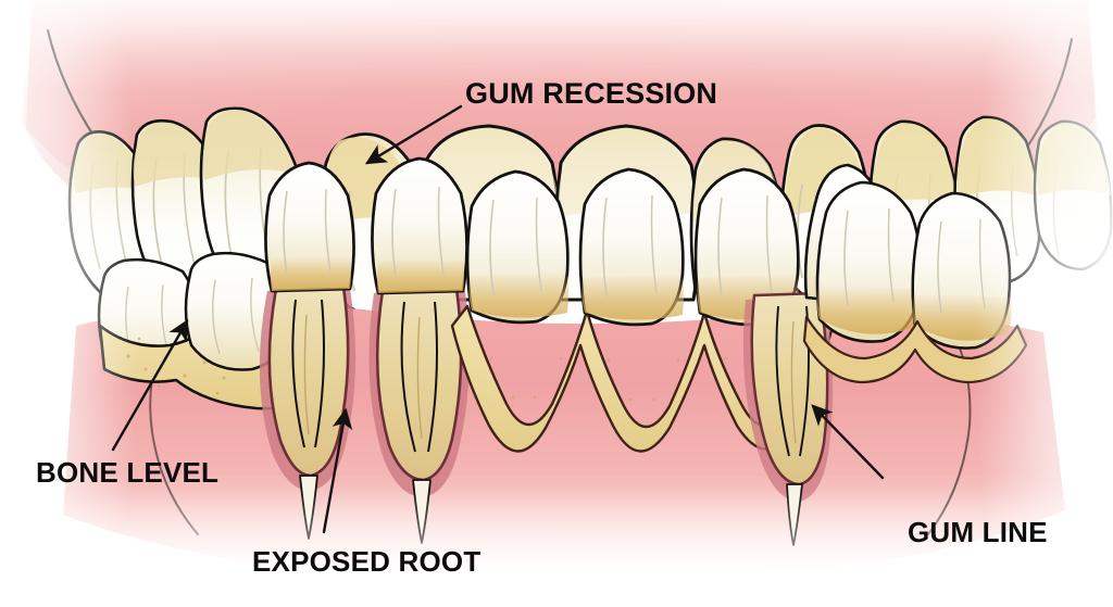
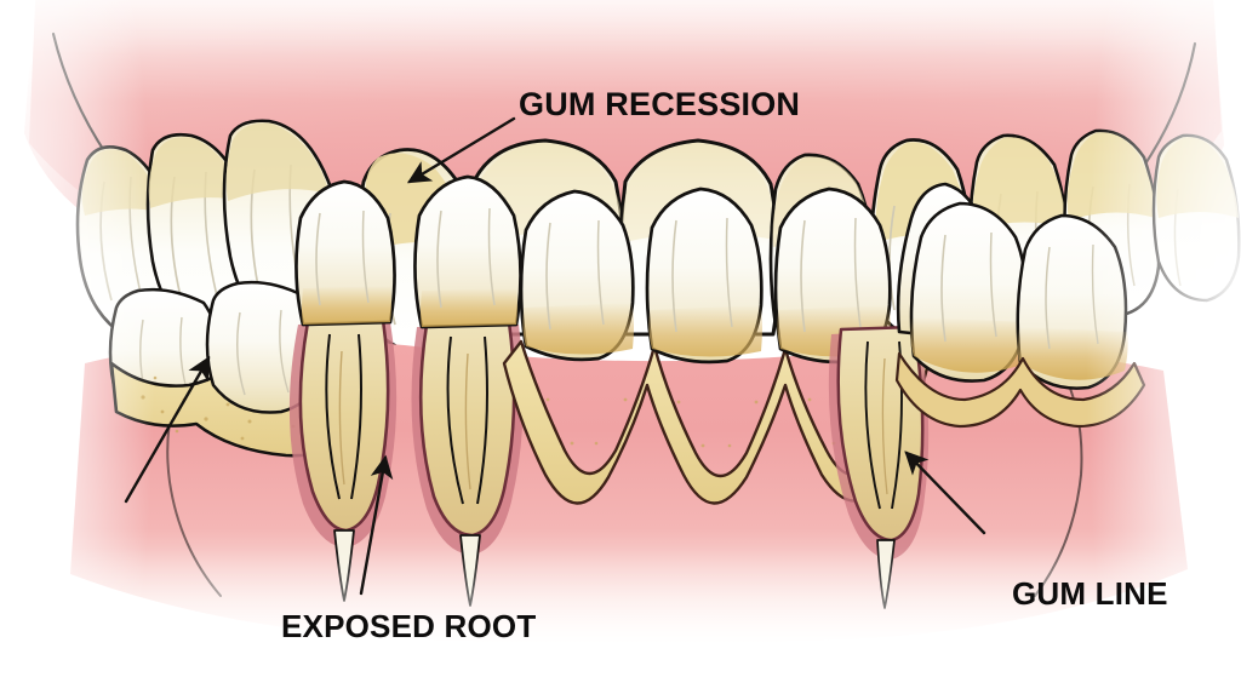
  GUM RECESSION
- BONE LEVEL
  EXPOSED ROOT
  GUM LINE
